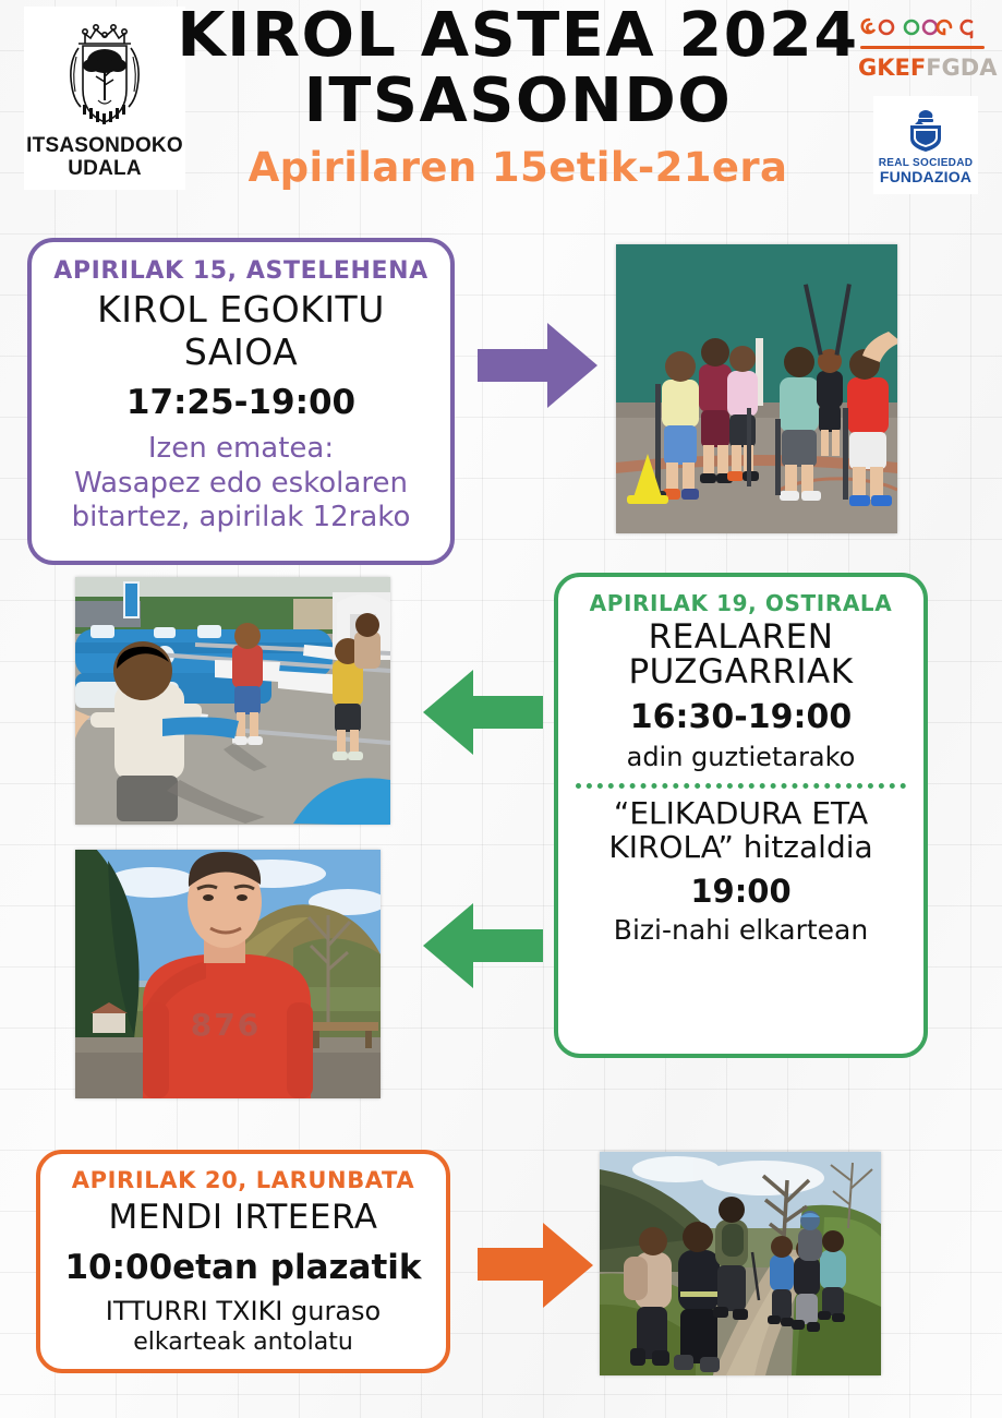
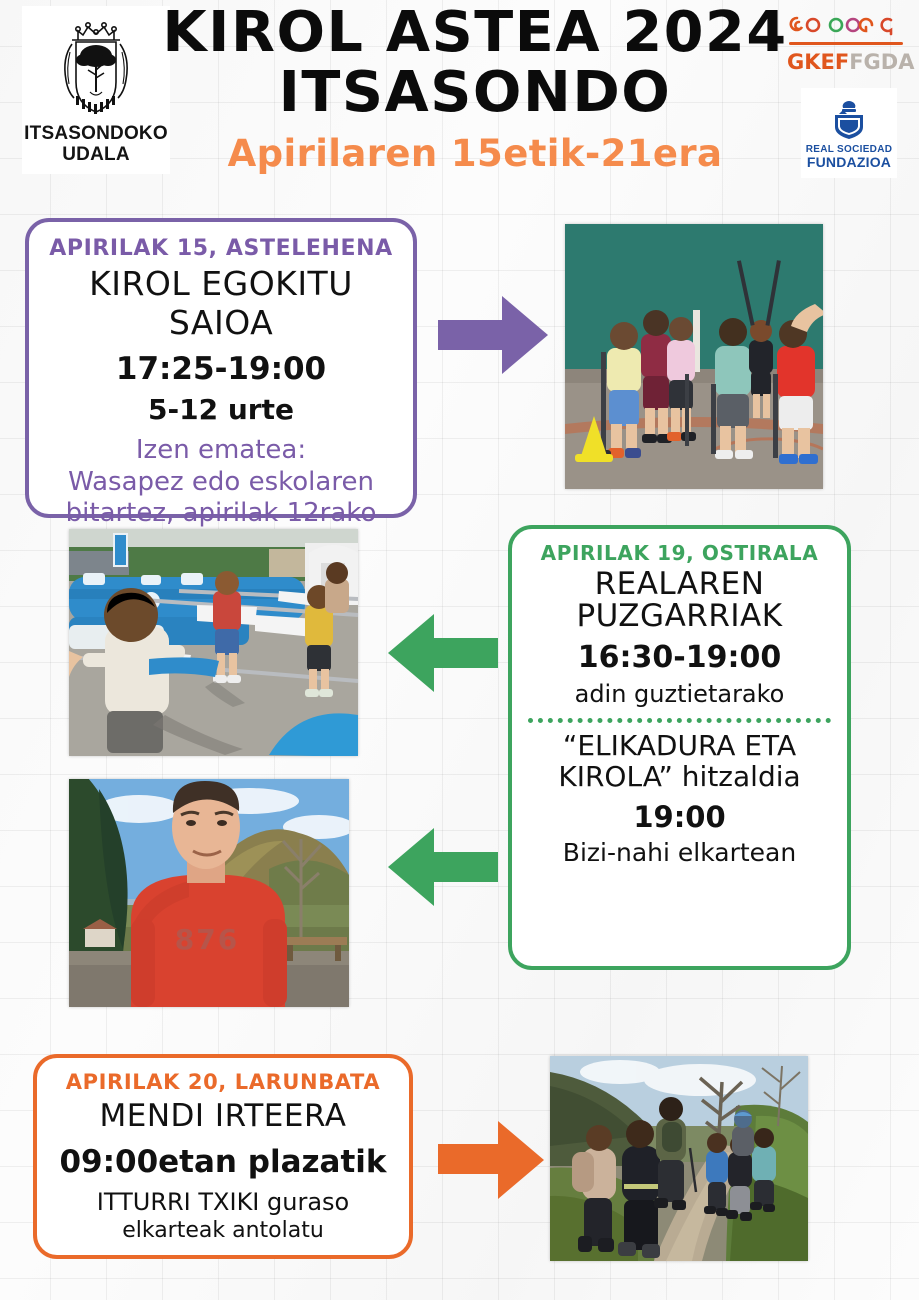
  ITSASONDOKO
  UDALA
  KIROL ASTEA 2024
  ITSASONDO
  Apirilaren 15etik-21era
  GKEFFGDA
  REAL SOCIEDAD
  FUNDAZIOA
  876
  APIRILAK 15, ASTELEHENA
  KIROL EGOKITU SAIOA
  17:25-19:00
+ 5-12 urte
  Izen ematea:
  Wasapez edo eskolaren
  bitartez, apirilak 12rako
  APIRILAK 19, OSTIRALA
  REALAREN
  PUZGARRIAK
  16:30-19:00
  adin guztietarako
  “ELIKADURA ETA
  KIROLA” hitzaldia
  19:00
  Bizi-nahi elkartean
  APIRILAK 20, LARUNBATA
  MENDI IRTEERA
- 10:00etan plazatik
+ 09:00etan plazatik
  ITTURRI TXIKI guraso
  elkarteak antolatu
